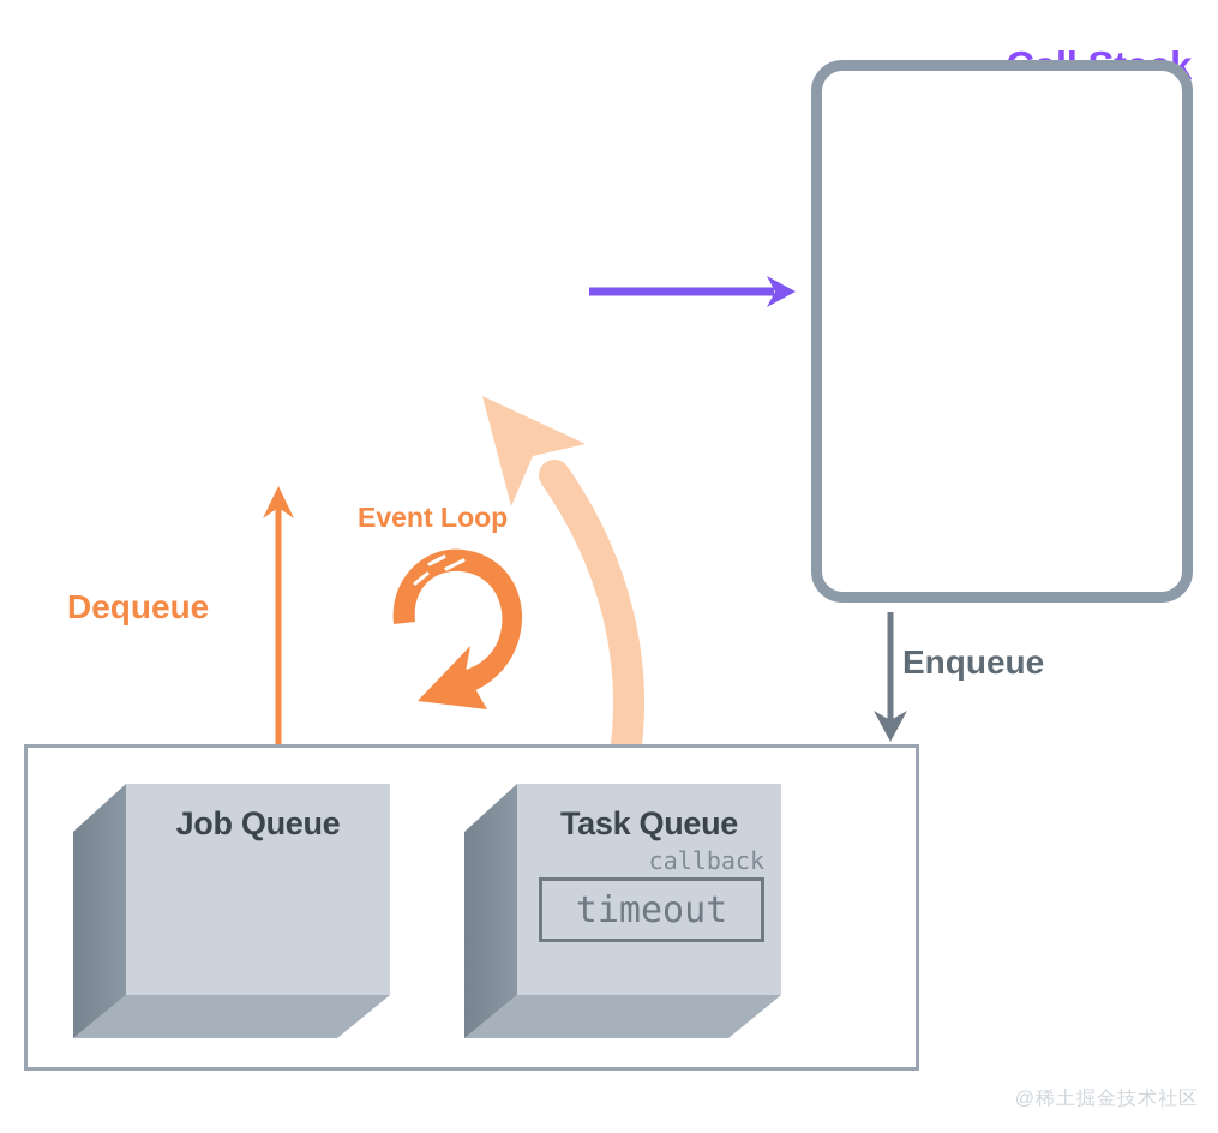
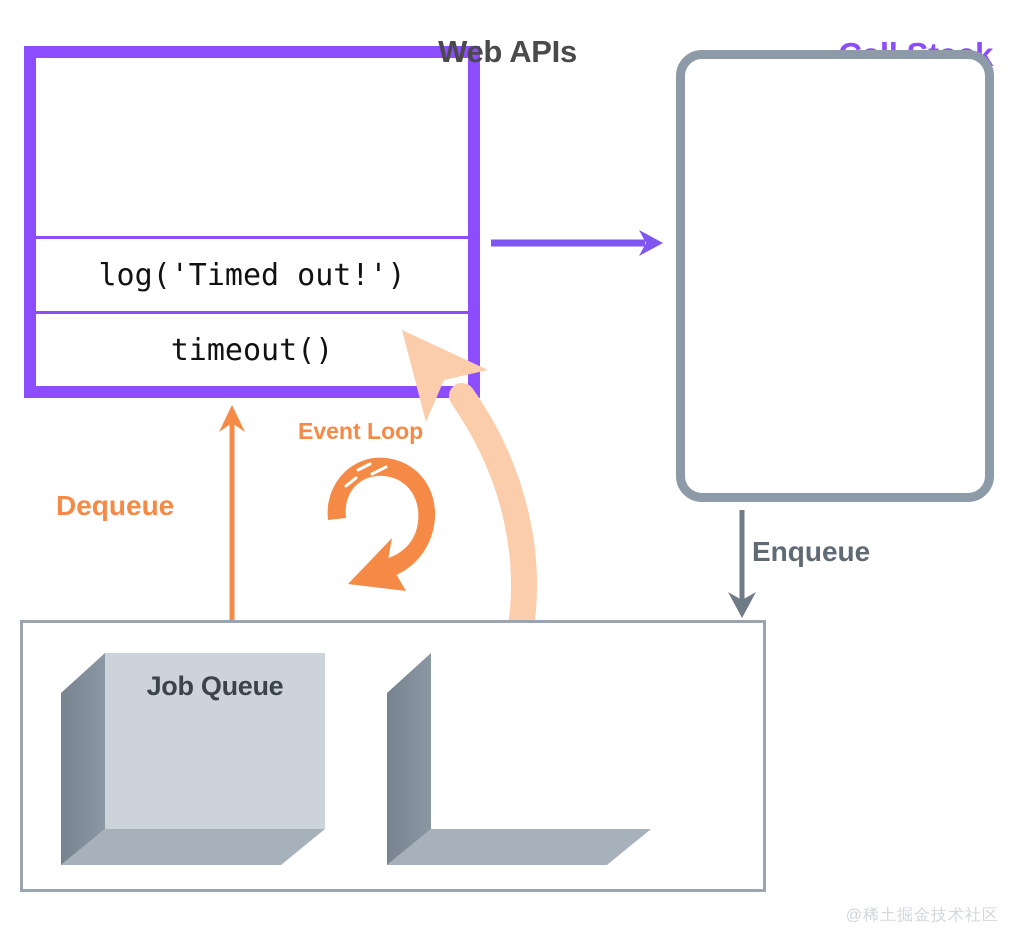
+ log('Timed out!')
+ timeout()
+ Web APIs
  Enqueue
  Dequeue
  Event Loop
  Job Queue
- Task Queue
- callback
- timeout
  @稀土掘金技术社区
